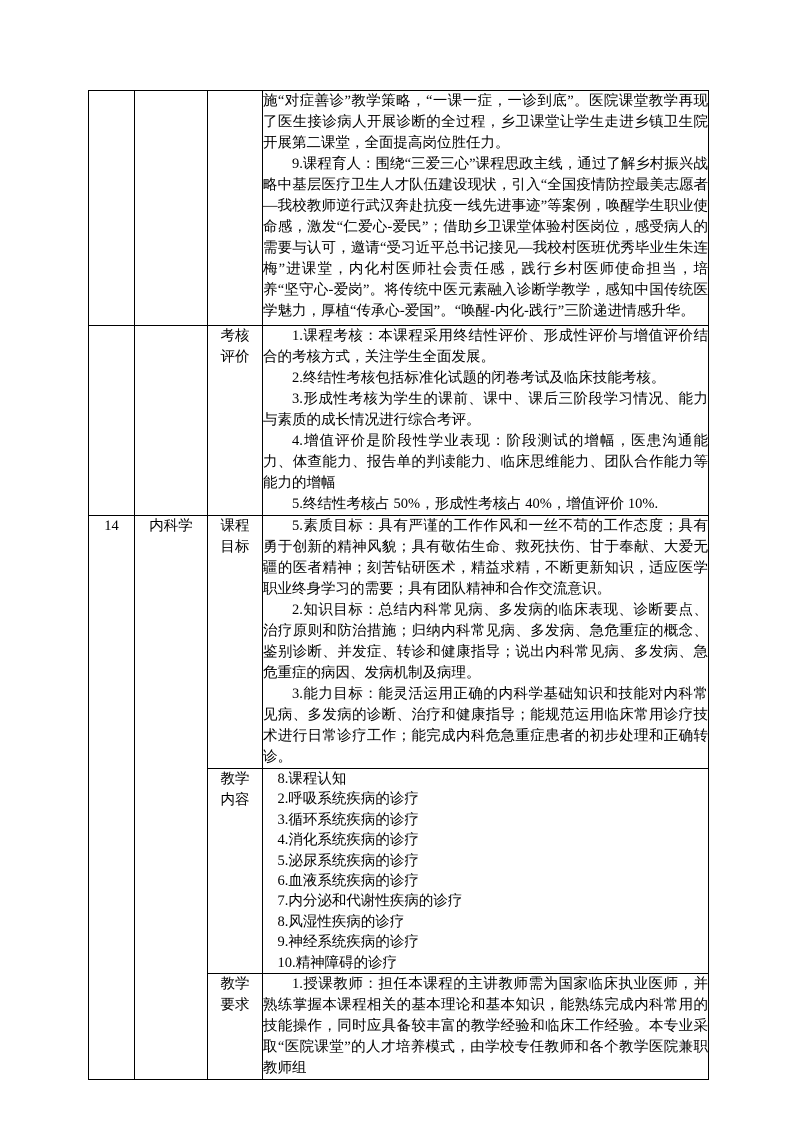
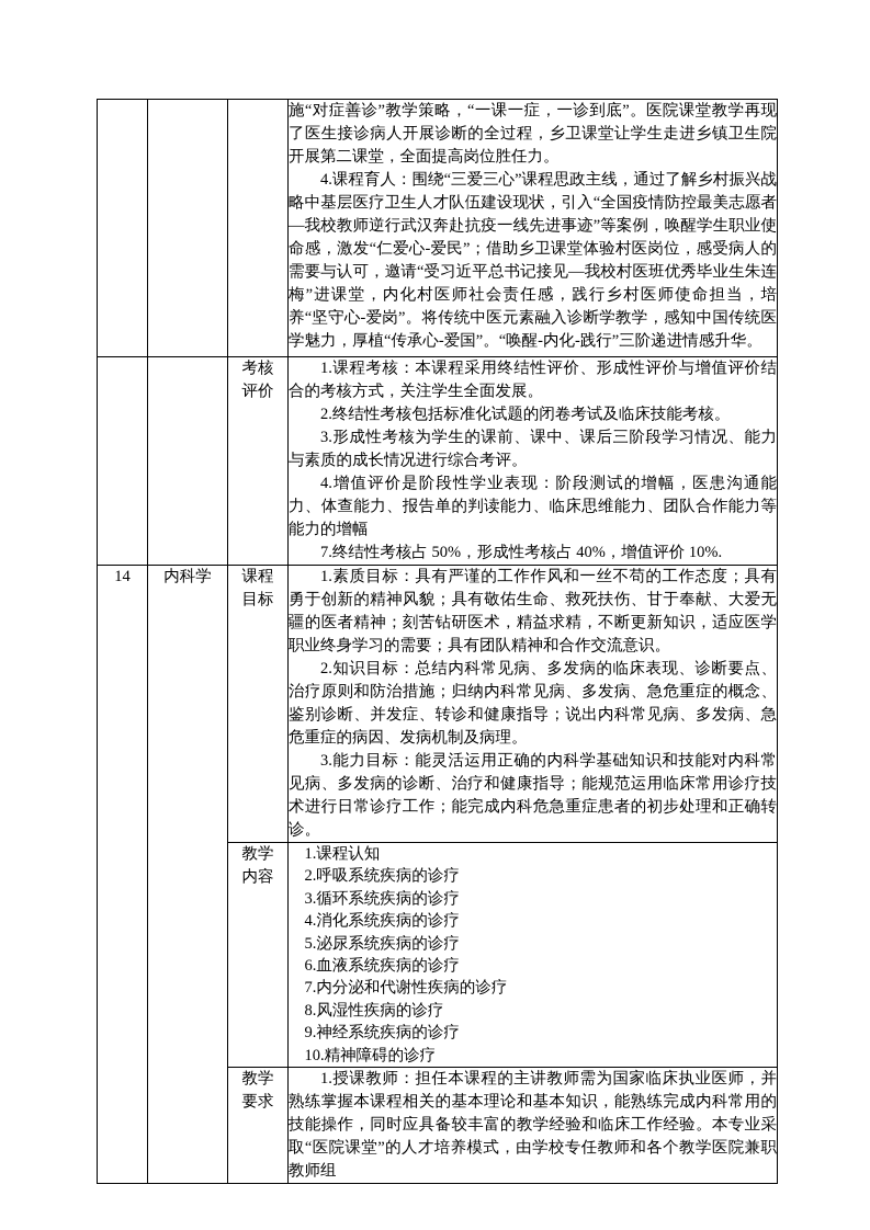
- 			施“对症善诊”教学策略，“一课一症，一诊到底”。医院课堂教学再现了医生接诊病人开展诊断的全过程，乡卫课堂让学生走进乡镇卫生院开展第二课堂，全面提高岗位胜任力。 9.课程育人：围绕“三爱三心”课程思政主线，通过了解乡村振兴战略中基层医疗卫生人才队伍建设现状，引入“全国疫情防控最美志愿者—我校教师逆行武汉奔赴抗疫一线先进事迹”等案例，唤醒学生职业使命感，激发“仁爱心-爱民”；借助乡卫课堂体验村医岗位，感受病人的需要与认可，邀请“受习近平总书记接见—我校村医班优秀毕业生朱连梅”进课堂，内化村医师社会责任感，践行乡村医师使命担当，培养“坚守心-爱岗”。将传统中医元素融入诊断学教学，感知中国传统医学魅力，厚植“传承心-爱国”。“唤醒-内化-践行”三阶递进情感升华。
+ 			施“对症善诊”教学策略，“一课一症，一诊到底”。医院课堂教学再现了医生接诊病人开展诊断的全过程，乡卫课堂让学生走进乡镇卫生院开展第二课堂，全面提高岗位胜任力。 4.课程育人：围绕“三爱三心”课程思政主线，通过了解乡村振兴战略中基层医疗卫生人才队伍建设现状，引入“全国疫情防控最美志愿者—我校教师逆行武汉奔赴抗疫一线先进事迹”等案例，唤醒学生职业使命感，激发“仁爱心-爱民”；借助乡卫课堂体验村医岗位，感受病人的需要与认可，邀请“受习近平总书记接见—我校村医班优秀毕业生朱连梅”进课堂，内化村医师社会责任感，践行乡村医师使命担当，培养“坚守心-爱岗”。将传统中医元素融入诊断学教学，感知中国传统医学魅力，厚植“传承心-爱国”。“唤醒-内化-践行”三阶递进情感升华。
- 		考核评价	1.课程考核：本课程采用终结性评价、形成性评价与增值评价结合的考核方式，关注学生全面发展。 2.终结性考核包括标准化试题的闭卷考试及临床技能考核。 3.形成性考核为学生的课前、课中、课后三阶段学习情况、能力与素质的成长情况进行综合考评。 4.增值评价是阶段性学业表现：阶段测试的增幅，医患沟通能力、体查能力、报告单的判读能力、临床思维能力、团队合作能力等能力的增幅 5.终结性考核占 50%，形成性考核占 40%，增值评价 10%.
+ 		考核评价	1.课程考核：本课程采用终结性评价、形成性评价与增值评价结合的考核方式，关注学生全面发展。 2.终结性考核包括标准化试题的闭卷考试及临床技能考核。 3.形成性考核为学生的课前、课中、课后三阶段学习情况、能力与素质的成长情况进行综合考评。 4.增值评价是阶段性学业表现：阶段测试的增幅，医患沟通能力、体查能力、报告单的判读能力、临床思维能力、团队合作能力等能力的增幅 7.终结性考核占 50%，形成性考核占 40%，增值评价 10%.
- 14	内科学	课程目标	5.素质目标：具有严谨的工作作风和一丝不苟的工作态度；具有勇于创新的精神风貌；具有敬佑生命、救死扶伤、甘于奉献、大爱无疆的医者精神；刻苦钻研医术，精益求精，不断更新知识，适应医学职业终身学习的需要；具有团队精神和合作交流意识。 2.知识目标：总结内科常见病、多发病的临床表现、诊断要点、治疗原则和防治措施；归纳内科常见病、多发病、急危重症的概念、鉴别诊断、并发症、转诊和健康指导；说出内科常见病、多发病、急危重症的病因、发病机制及病理。 3.能力目标：能灵活运用正确的内科学基础知识和技能对内科常见病、多发病的诊断、治疗和健康指导；能规范运用临床常用诊疗技术进行日常诊疗工作；能完成内科危急重症患者的初步处理和正确转诊。
+ 14	内科学	课程目标	1.素质目标：具有严谨的工作作风和一丝不苟的工作态度；具有勇于创新的精神风貌；具有敬佑生命、救死扶伤、甘于奉献、大爱无疆的医者精神；刻苦钻研医术，精益求精，不断更新知识，适应医学职业终身学习的需要；具有团队精神和合作交流意识。 2.知识目标：总结内科常见病、多发病的临床表现、诊断要点、治疗原则和防治措施；归纳内科常见病、多发病、急危重症的概念、鉴别诊断、并发症、转诊和健康指导；说出内科常见病、多发病、急危重症的病因、发病机制及病理。 3.能力目标：能灵活运用正确的内科学基础知识和技能对内科常见病、多发病的诊断、治疗和健康指导；能规范运用临床常用诊疗技术进行日常诊疗工作；能完成内科危急重症患者的初步处理和正确转诊。
- 教学内容	8.课程认知 2.呼吸系统疾病的诊疗 3.循环系统疾病的诊疗 4.消化系统疾病的诊疗 5.泌尿系统疾病的诊疗 6.血液系统疾病的诊疗 7.内分泌和代谢性疾病的诊疗 8.风湿性疾病的诊疗 9.神经系统疾病的诊疗 10.精神障碍的诊疗
+ 教学内容	1.课程认知 2.呼吸系统疾病的诊疗 3.循环系统疾病的诊疗 4.消化系统疾病的诊疗 5.泌尿系统疾病的诊疗 6.血液系统疾病的诊疗 7.内分泌和代谢性疾病的诊疗 8.风湿性疾病的诊疗 9.神经系统疾病的诊疗 10.精神障碍的诊疗
  教学要求	1.授课教师：担任本课程的主讲教师需为国家临床执业医师，并熟练掌握本课程相关的基本理论和基本知识，能熟练完成内科常用的技能操作，同时应具备较丰富的教学经验和临床工作经验。本专业采取“医院课堂”的人才培养模式，由学校专任教师和各个教学医院兼职教师组
